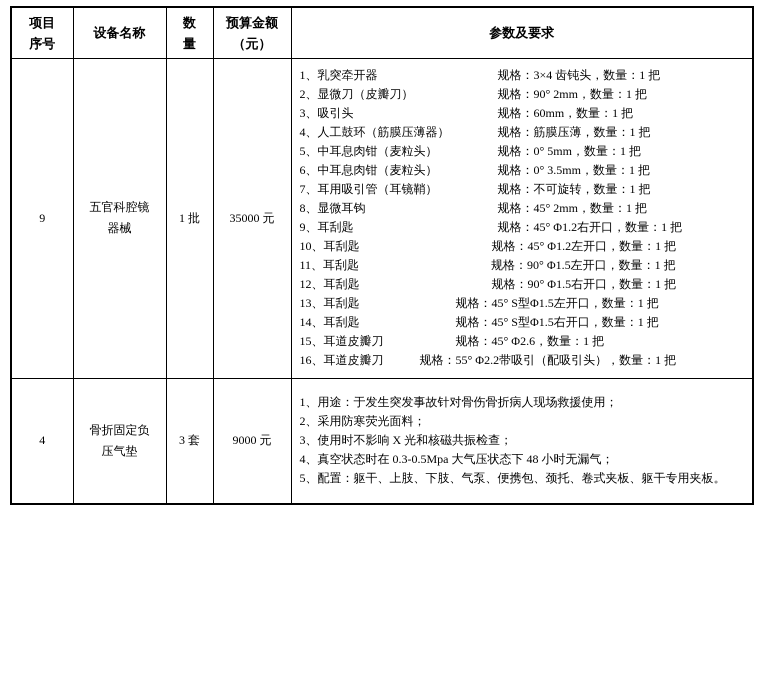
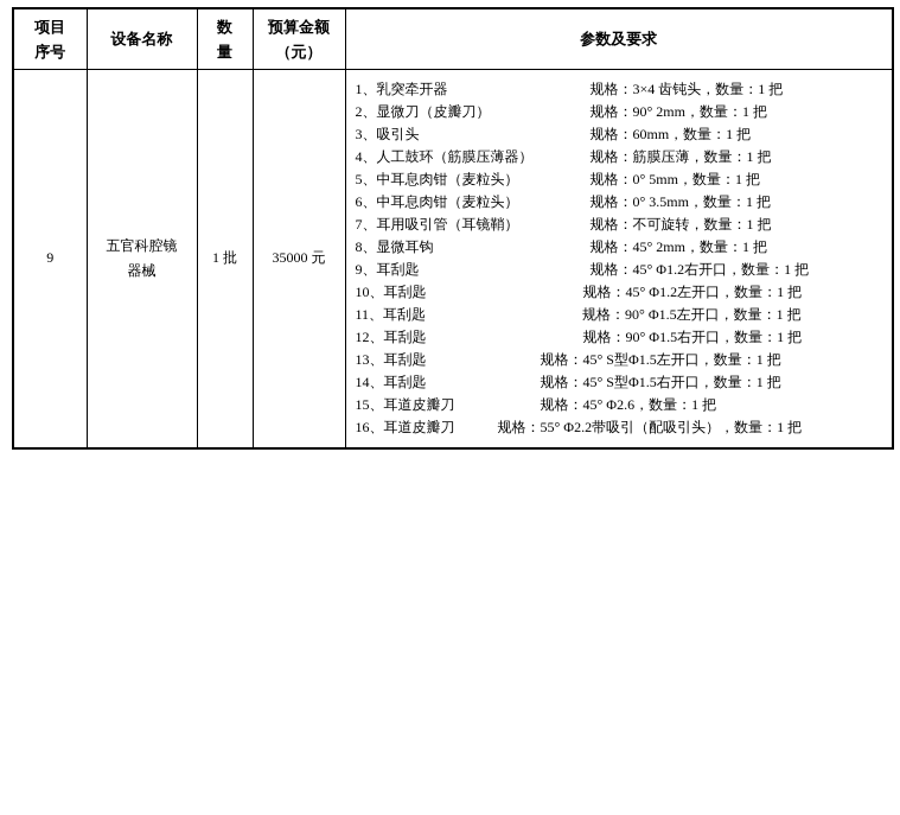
  项目 序号	设备名称	数 量	预算金额 （元）	参数及要求
  9	五官科腔镜 器械	1 批	35000 元	1、乳突牵开器 规格：3×4 齿钝头，数量：1 把 2、显微刀（皮瓣刀） 规格：90° 2mm，数量：1 把 3、吸引头 规格：60mm，数量：1 把 4、人工鼓环（筋膜压薄器） 规格：筋膜压薄，数量：1 把 5、中耳息肉钳（麦粒头） 规格：0° 5mm，数量：1 把 6、中耳息肉钳（麦粒头） 规格：0° 3.5mm，数量：1 把 7、耳用吸引管（耳镜鞘） 规格：不可旋转，数量：1 把 8、显微耳钩 规格：45° 2mm，数量：1 把 9、耳刮匙 规格：45° Φ1.2右开口，数量：1 把 10、耳刮匙 规格：45° Φ1.2左开口，数量：1 把 11、耳刮匙 规格：90° Φ1.5左开口，数量：1 把 12、耳刮匙 规格：90° Φ1.5右开口，数量：1 把 13、耳刮匙 规格：45° S型Φ1.5左开口，数量：1 把 14、耳刮匙 规格：45° S型Φ1.5右开口，数量：1 把 15、耳道皮瓣刀 规格：45° Φ2.6，数量：1 把 16、耳道皮瓣刀 规格：55° Φ2.2带吸引（配吸引头），数量：1 把
- 4	骨折固定负 压气垫	3 套	9000 元	1、用途：于发生突发事故针对骨伤骨折病人现场救援使用； 2、采用防寒荧光面料； 3、使用时不影响 X 光和核磁共振检查； 4、真空状态时在 0.3-0.5Mpa 大气压状态下 48 小时无漏气； 5、配置：躯干、上肢、下肢、气泵、便携包、颈托、卷式夹板、躯干专用夹板。
